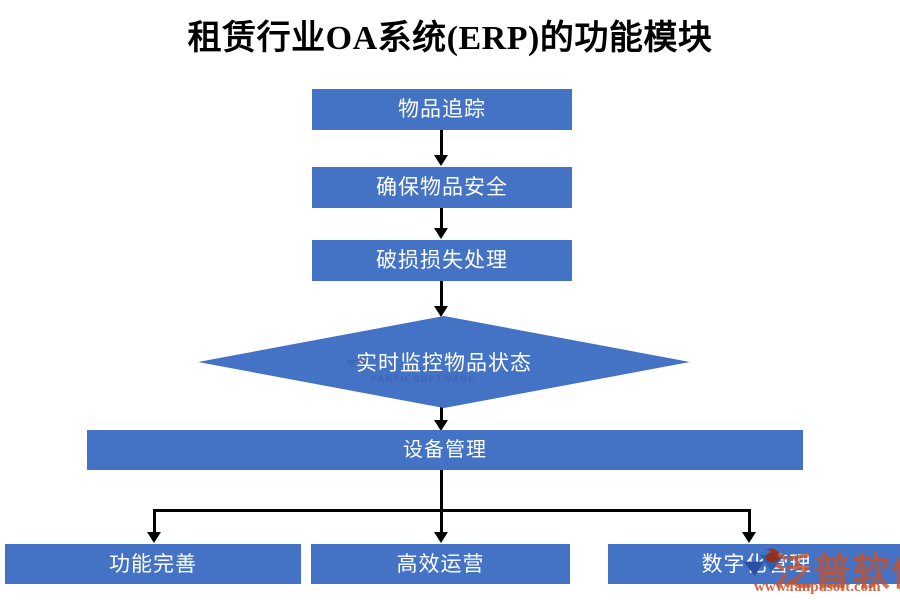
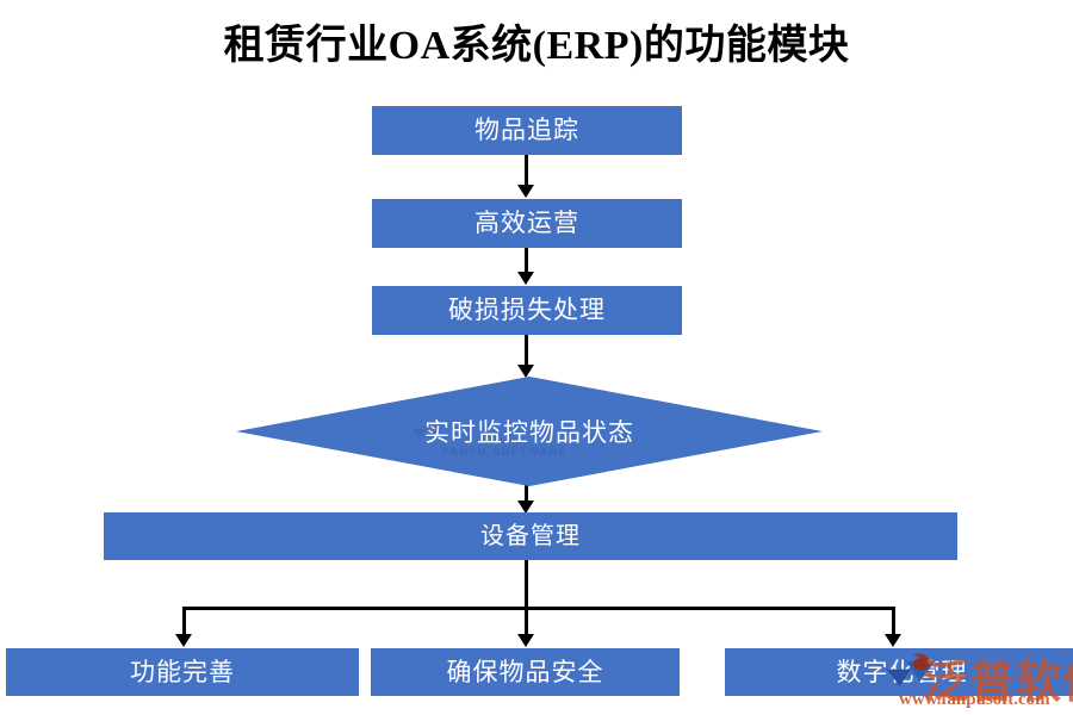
  租赁行业OA系统(ERP)的功能模块
  物品追踪
- 确保物品安全
+ 高效运营
  破损损失处理
  实时监控物品状态
  设备管理
  功能完善
- 高效运营
+ 确保物品安全
  数字管理
  泛普软
  www.fanpusoft.com
